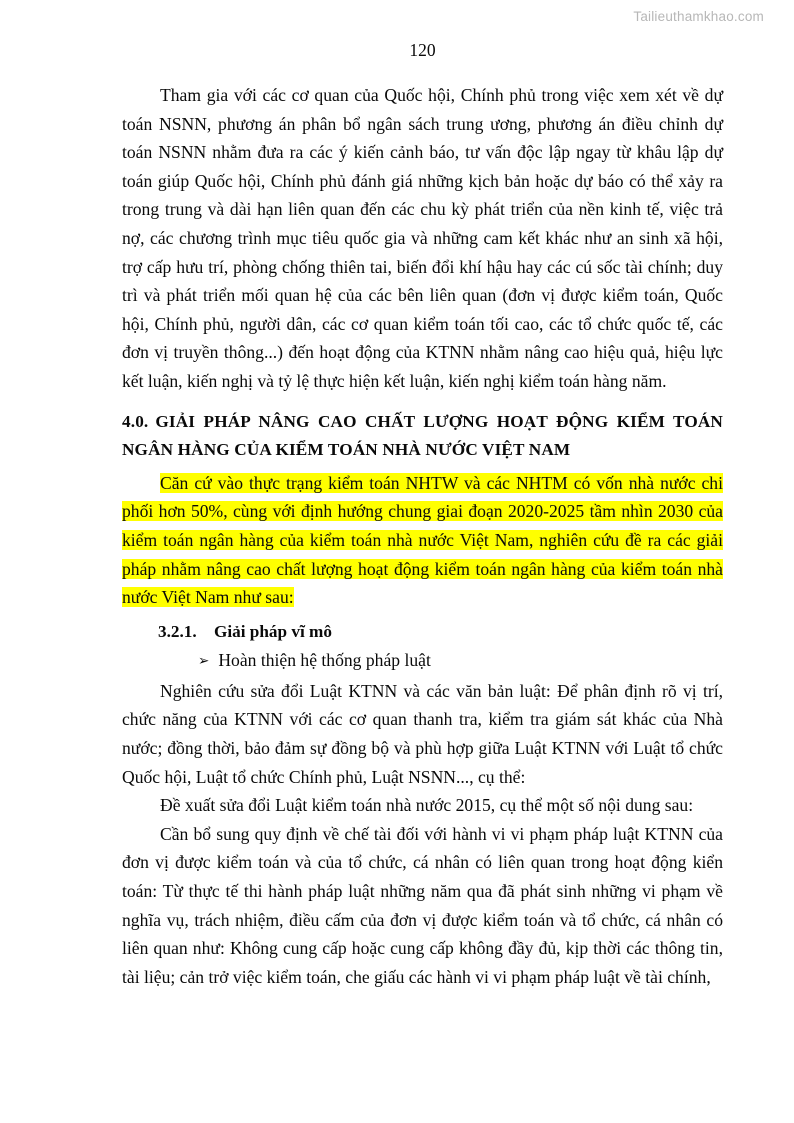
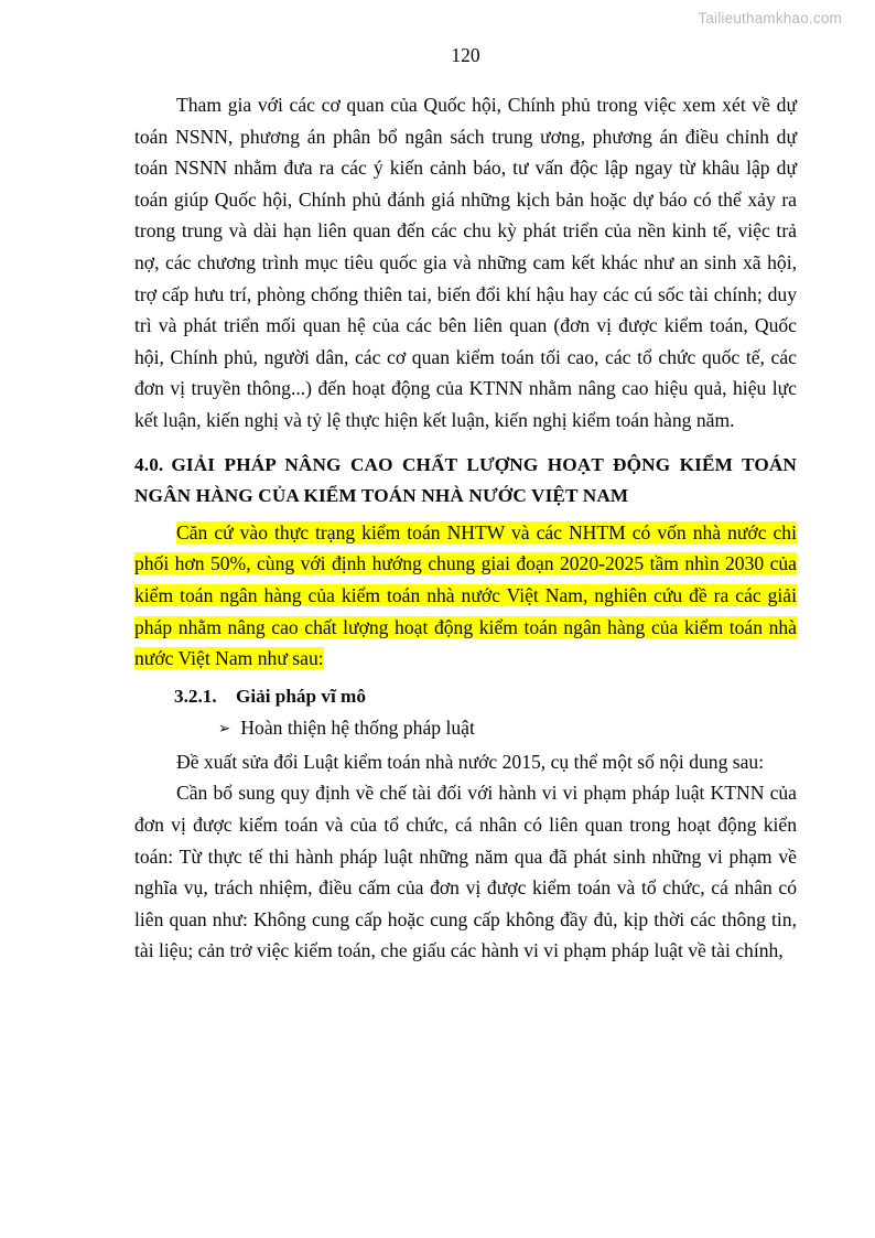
  Tailieuthamkhao.com
  120
  Tham gia với các cơ quan của Quốc hội, Chính phủ trong việc xem xét về dự toán NSNN, phương án phân bổ ngân sách trung ương, phương án điều chỉnh dự toán NSNN nhằm đưa ra các ý kiến cảnh báo, tư vấn độc lập ngay từ khâu lập dự toán giúp Quốc hội, Chính phủ đánh giá những kịch bản hoặc dự báo có thể xảy ra trong trung và dài hạn liên quan đến các chu kỳ phát triển của nền kinh tế, việc trả nợ, các chương trình mục tiêu quốc gia và những cam kết khác như an sinh xã hội, trợ cấp hưu trí, phòng chống thiên tai, biến đổi khí hậu hay các cú sốc tài chính; duy trì và phát triển mối quan hệ của các bên liên quan (đơn vị được kiểm toán, Quốc hội, Chính phủ, người dân, các cơ quan kiểm toán tối cao, các tổ chức quốc tế, các đơn vị truyền thông...) đến hoạt động của KTNN nhằm nâng cao hiệu quả, hiệu lực kết luận, kiến nghị và tỷ lệ thực hiện kết luận, kiến nghị kiểm toán hàng năm.
  4.0. GIẢI PHÁP NÂNG CAO CHẤT LƯỢNG HOẠT ĐỘNG KIỂM TOÁN NGÂN HÀNG CỦA KIỂM TOÁN NHÀ NƯỚC VIỆT NAM
  Căn cứ vào thực trạng kiểm toán NHTW và các NHTM có vốn nhà nước chi phối hơn 50%, cùng với định hướng chung giai đoạn 2020-2025 tầm nhìn 2030 của kiểm toán ngân hàng của kiểm toán nhà nước Việt Nam, nghiên cứu đề ra các giải pháp nhằm nâng cao chất lượng hoạt động kiểm toán ngân hàng của kiểm toán nhà nước Việt Nam như sau:
  3.2.1. Giải pháp vĩ mô
  ➢ Hoàn thiện hệ thống pháp luật
- Nghiên cứu sửa đổi Luật KTNN và các văn bản luật: Để phân định rõ vị trí, chức năng của KTNN với các cơ quan thanh tra, kiểm tra giám sát khác của Nhà nước; đồng thời, bảo đảm sự đồng bộ và phù hợp giữa Luật KTNN với Luật tổ chức Quốc hội, Luật tổ chức Chính phủ, Luật NSNN..., cụ thể:
  Đề xuất sửa đổi Luật kiểm toán nhà nước 2015, cụ thể một số nội dung sau:
  Cần bổ sung quy định về chế tài đối với hành vi vi phạm pháp luật KTNN của đơn vị được kiểm toán và của tổ chức, cá nhân có liên quan trong hoạt động kiển toán: Từ thực tế thi hành pháp luật những năm qua đã phát sinh những vi phạm về nghĩa vụ, trách nhiệm, điều cấm của đơn vị được kiểm toán và tổ chức, cá nhân có liên quan như: Không cung cấp hoặc cung cấp không đầy đủ, kịp thời các thông tin, tài liệu; cản trở việc kiểm toán, che giấu các hành vi vi phạm pháp luật về tài chính,
